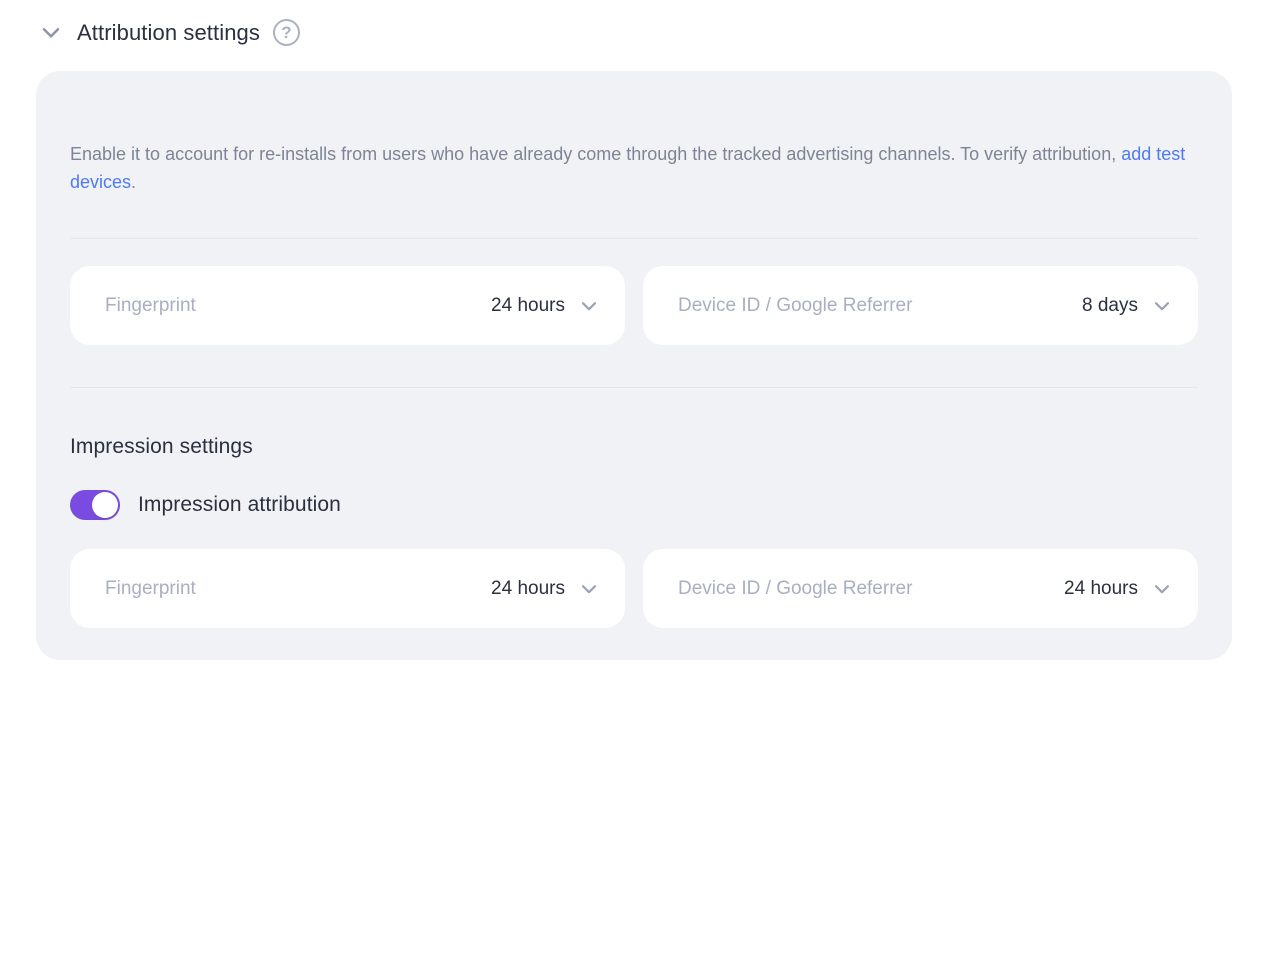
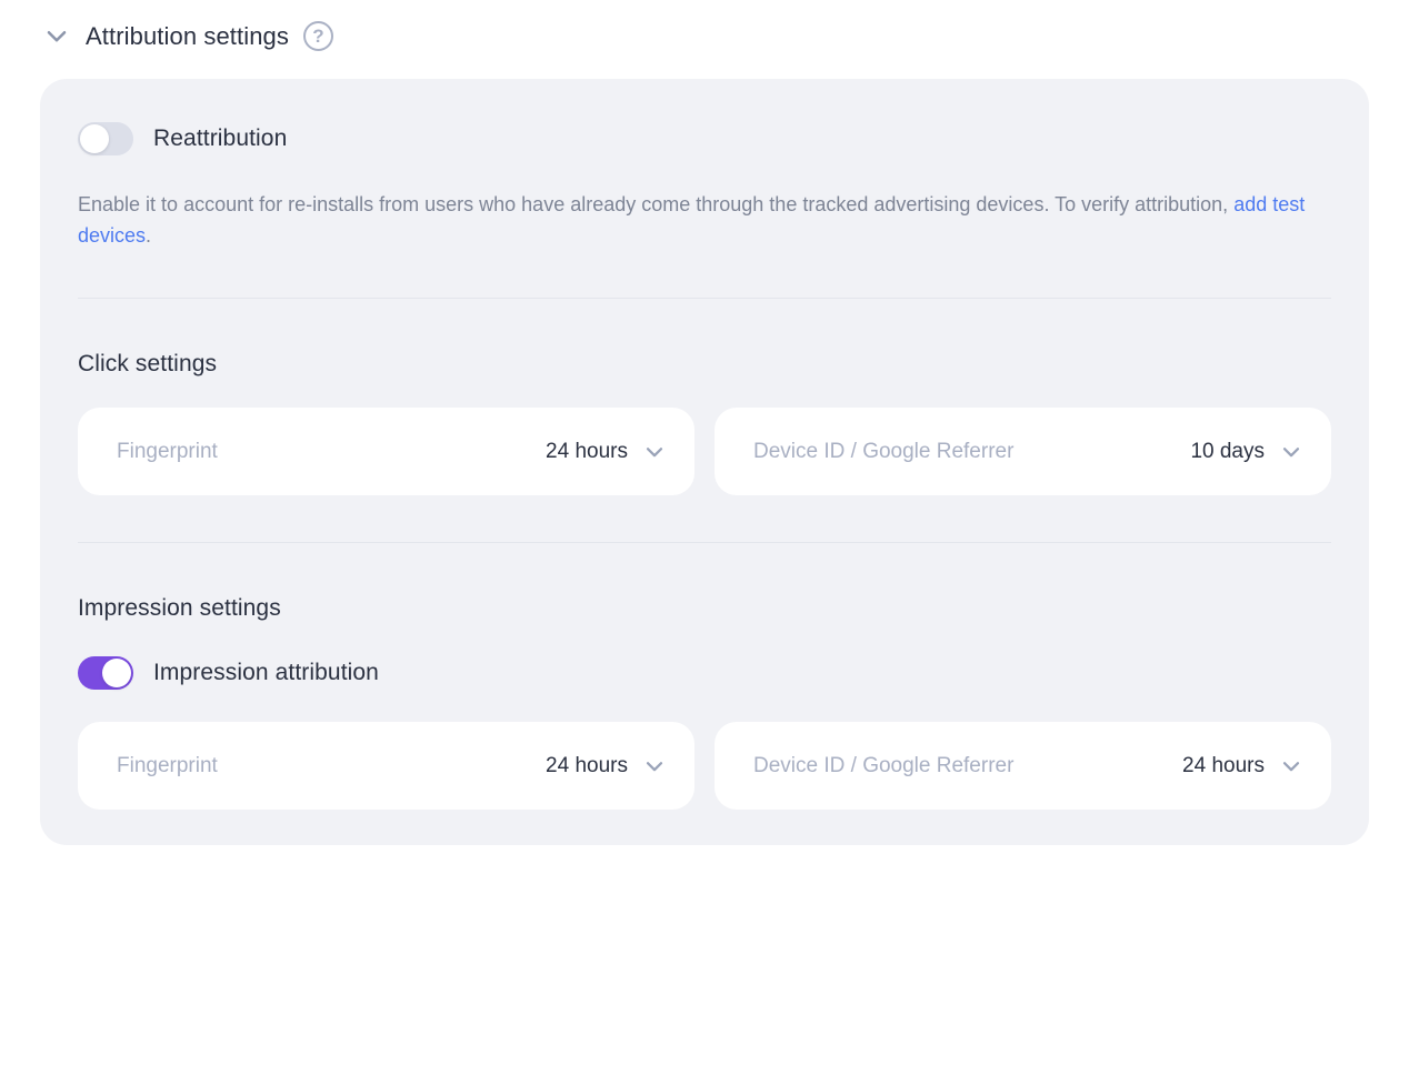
  Attribution settings
  ?
+ Reattribution
- Enable it to account for re-installs from users who have already come through the tracked advertising channels. To verify attribution, add test devices.
+ Enable it to account for re-installs from users who have already come through the tracked advertising devices. To verify attribution, add test devices.
+ Click settings
  Fingerprint
  24 hours
  Device ID / Google Referrer
- 8 days
+ 10 days
  Impression settings
  Impression attribution
  Fingerprint
  24 hours
  Device ID / Google Referrer
  24 hours
